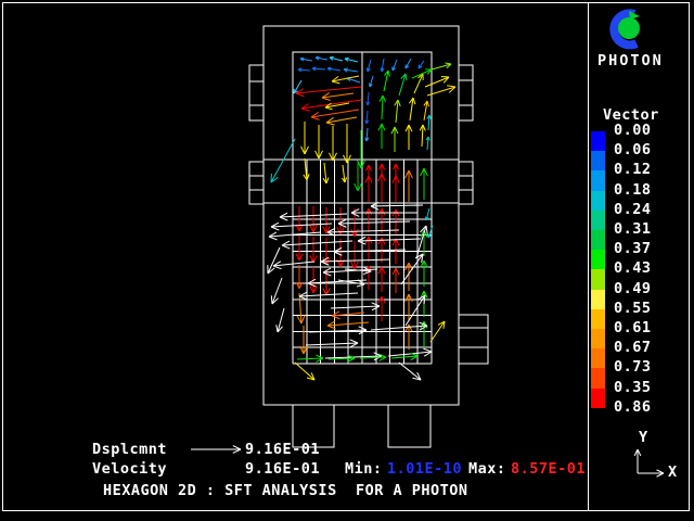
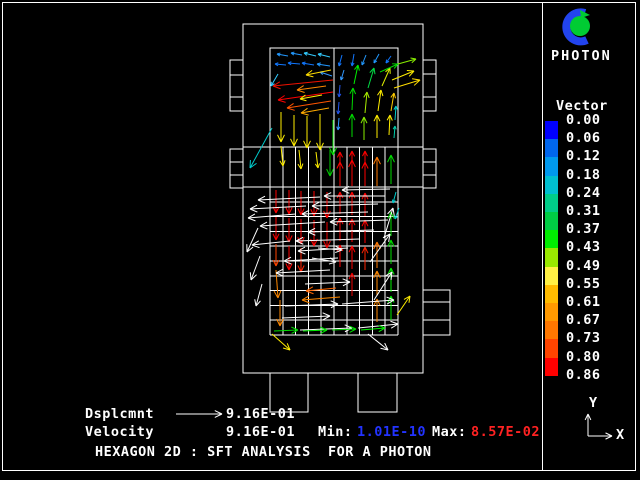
  PHOTON
  Vector
  Y
  X
  Dsplcmnt
  9.16E-01
  Velocity
  9.16E-01
  Min:
  1.01E-10
  Max:
- 8.57E-01
+ 8.57E-02
  HEXAGON 2D : SFT ANALYSIS FOR A PHOTON
  0.00
  0.06
  0.12
  0.18
  0.24
  0.31
  0.37
  0.43
  0.49
  0.55
  0.61
  0.67
  0.73
- 0.35
+ 0.80
  0.86
